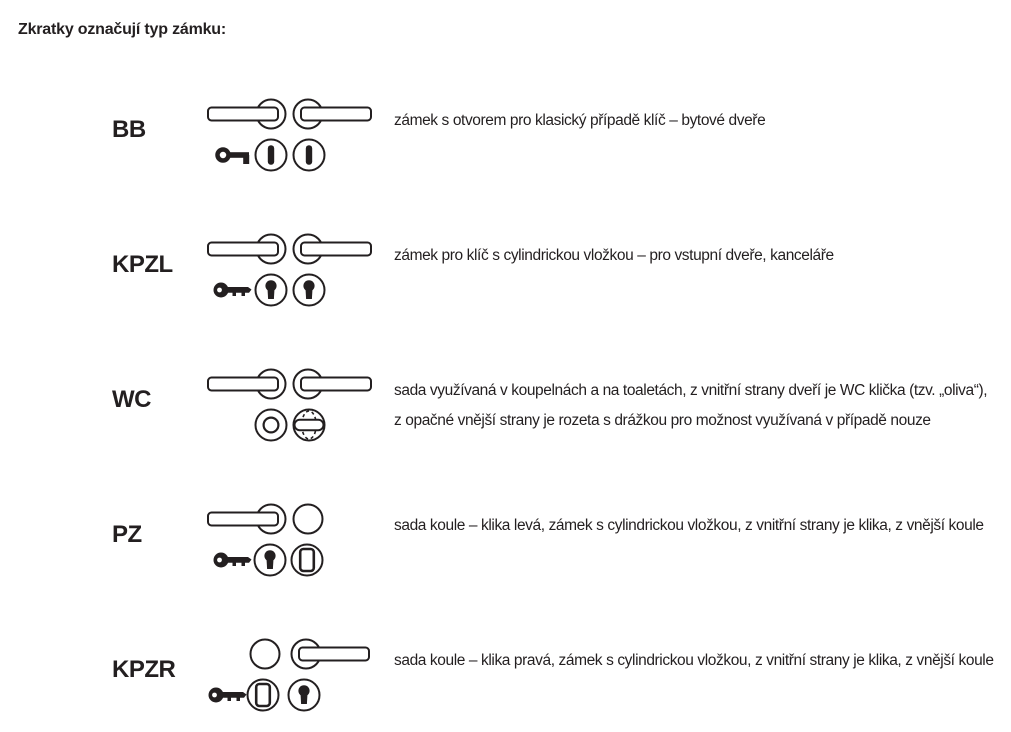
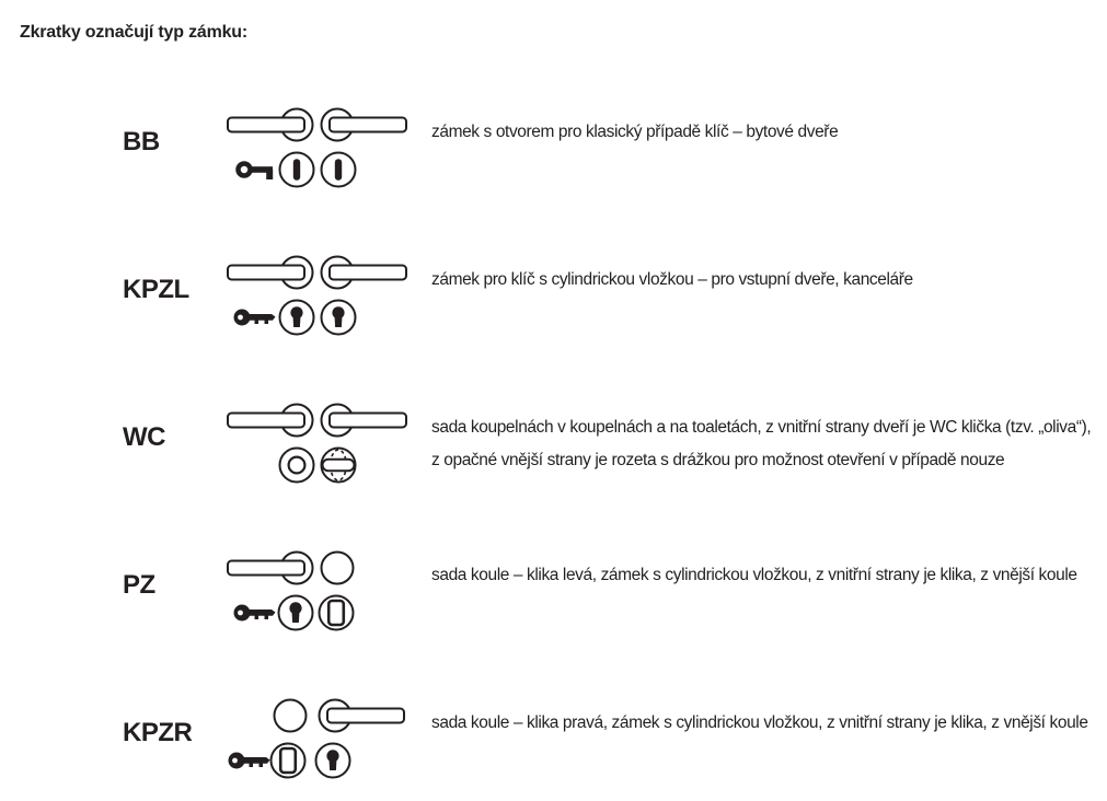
  Zkratky označují typ zámku:
  BB
  zámek s otvorem pro klasický případě klíč – bytové dveře
  KPZL
  zámek pro klíč s cylindrickou vložkou – pro vstupní dveře, kanceláře
  WC
- sada využívaná v koupelnách a na toaletách, z vnitřní strany dveří je WC klička (tzv. „oliva“),
+ sada koupelnách v koupelnách a na toaletách, z vnitřní strany dveří je WC klička (tzv. „oliva“),
- z opačné vnější strany je rozeta s drážkou pro možnost využívaná v případě nouze
+ z opačné vnější strany je rozeta s drážkou pro možnost otevření v případě nouze
  PZ
  sada koule – klika levá, zámek s cylindrickou vložkou, z vnitřní strany je klika, z vnější koule
  KPZR
  sada koule – klika pravá, zámek s cylindrickou vložkou, z vnitřní strany je klika, z vnější koule
